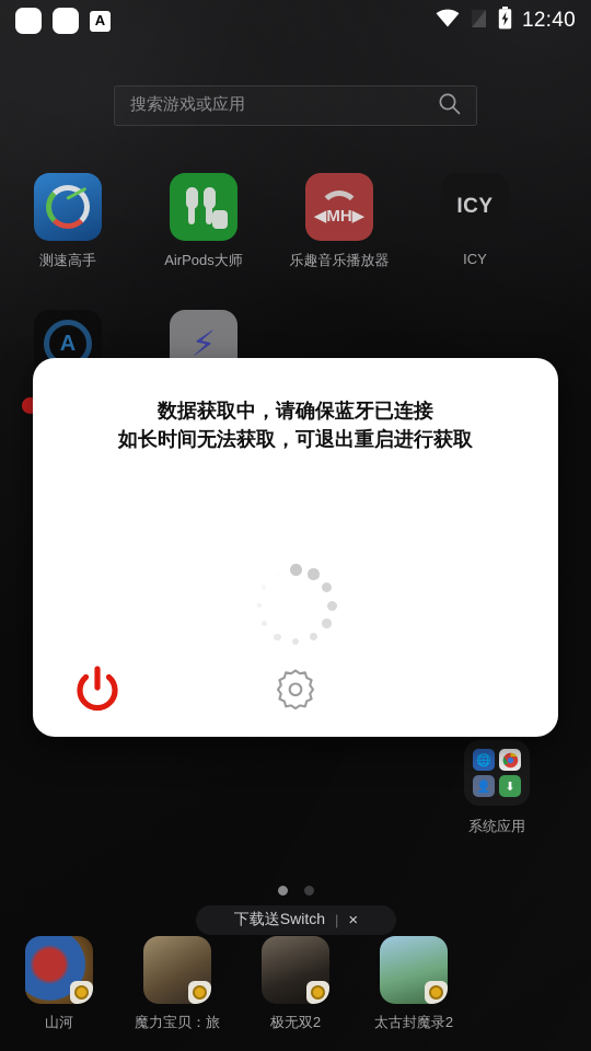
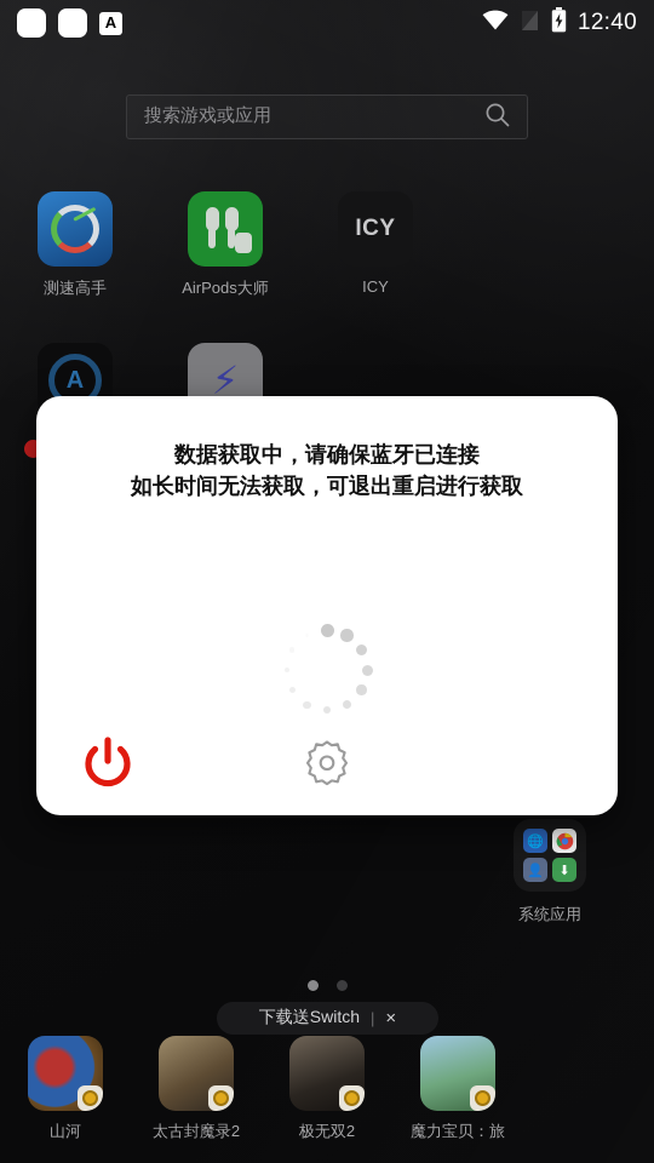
  A
  12:40
  搜索游戏或应用
  测速高手
  AirPods大师
- ◀MH▶
- 乐趣音乐播放器
  ICY
  ICY
  A
  ⚡
  🌐
  👤
  ⬇
  系统应用
  下载送Switch
  |
  ×
  山河
- 魔力宝贝：旅
+ 太古封魔录2
  极无双2
- 太古封魔录2
+ 魔力宝贝：旅
  数据获取中，请确保蓝牙已连接
  如长时间无法获取，可退出重启进行获取
